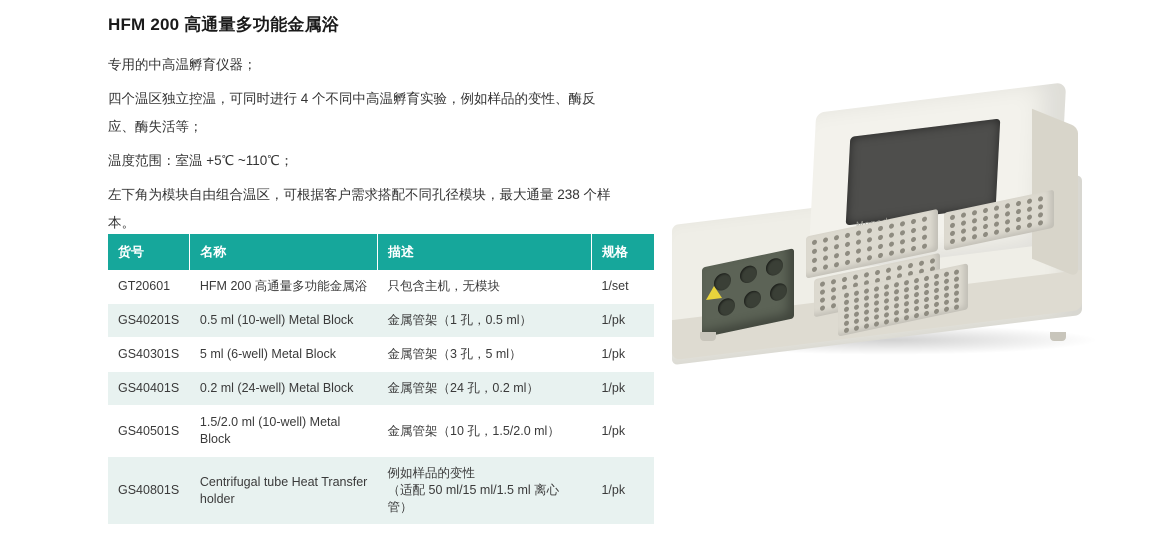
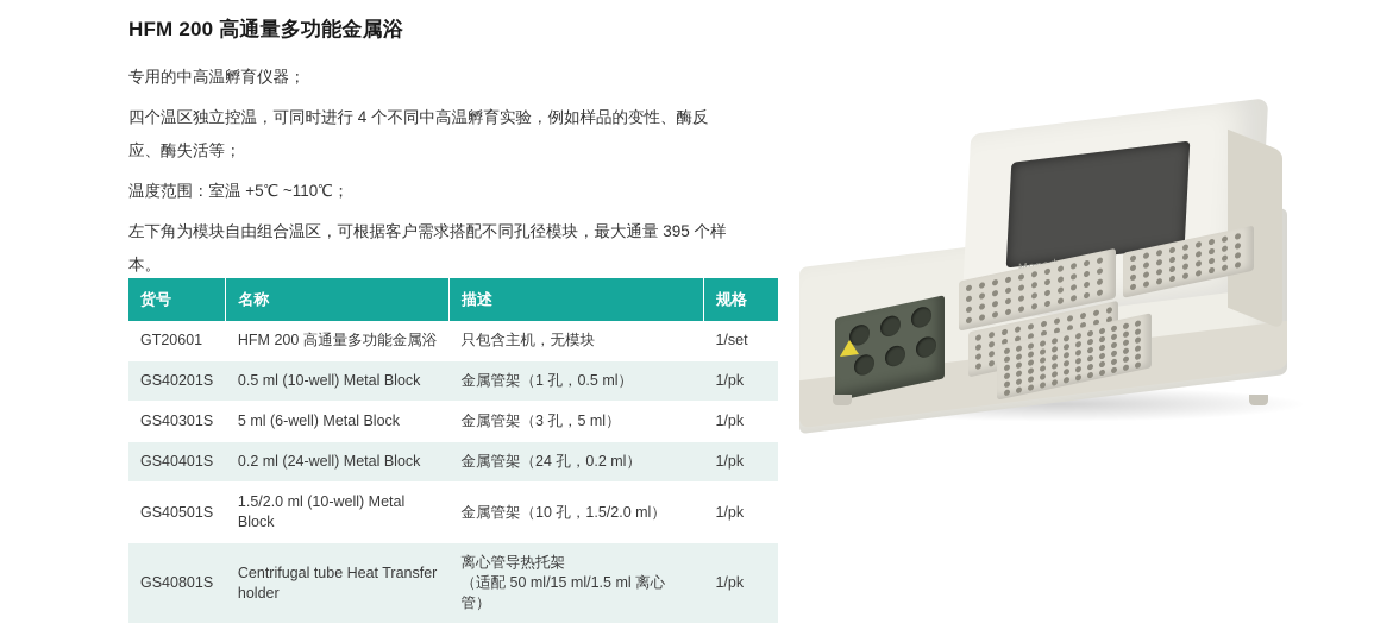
  HFM 200 高通量多功能金属浴
  专用的中高温孵育仪器；
  四个温区独立控温，可同时进行 4 个不同中高温孵育实验，例如样品的变性、酶反应、酶失活等；
  温度范围：室温 +5℃ ~110℃；
- 左下角为模块自由组合温区，可根据客户需求搭配不同孔径模块，最大通量 238 个样本。
+ 左下角为模块自由组合温区，可根据客户需求搭配不同孔径模块，最大通量 395 个样本。
  货号	名称	描述	规格
  GT20601	HFM 200 高通量多功能金属浴	只包含主机，无模块	1/set
  GS40201S	0.5 ml (10-well) Metal Block	金属管架（1 孔，0.5 ml）	1/pk
  GS40301S	5 ml (6-well) Metal Block	金属管架（3 孔，5 ml）	1/pk
  GS40401S	0.2 ml (24-well) Metal Block	金属管架（24 孔，0.2 ml）	1/pk
  GS40501S	1.5/2.0 ml (10-well) Metal Block	金属管架（10 孔，1.5/2.0 ml）	1/pk
- GS40801S	Centrifugal tube Heat Transfer holder	例如样品的变性 （适配 50 ml/15 ml/1.5 ml 离心管）	1/pk
+ GS40801S	Centrifugal tube Heat Transfer holder	离心管导热托架 （适配 50 ml/15 ml/1.5 ml 离心管）	1/pk
